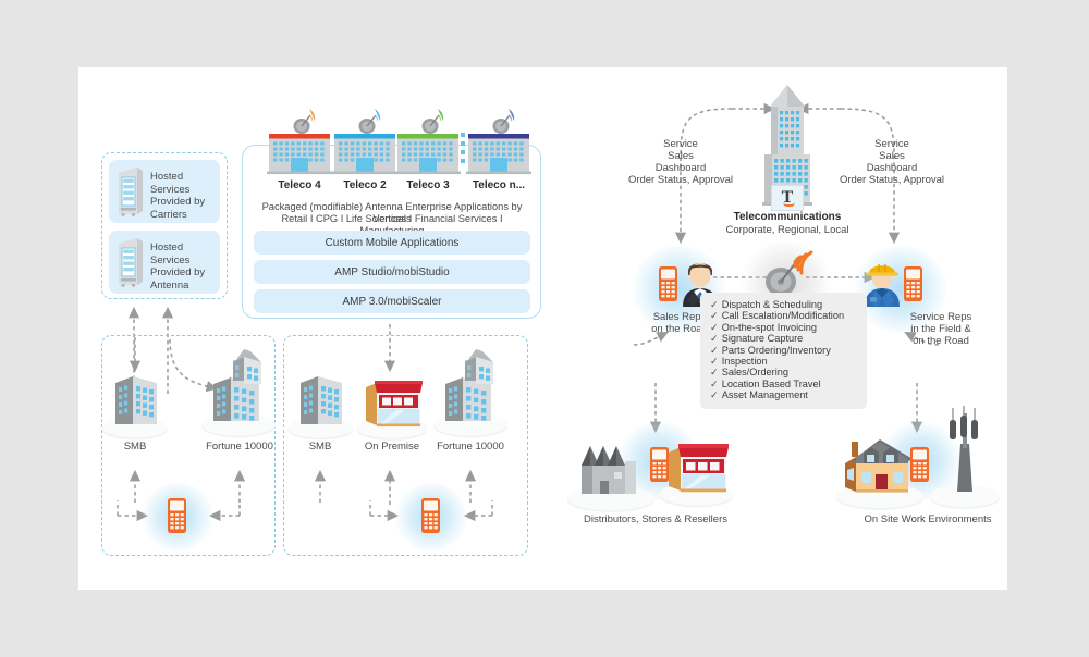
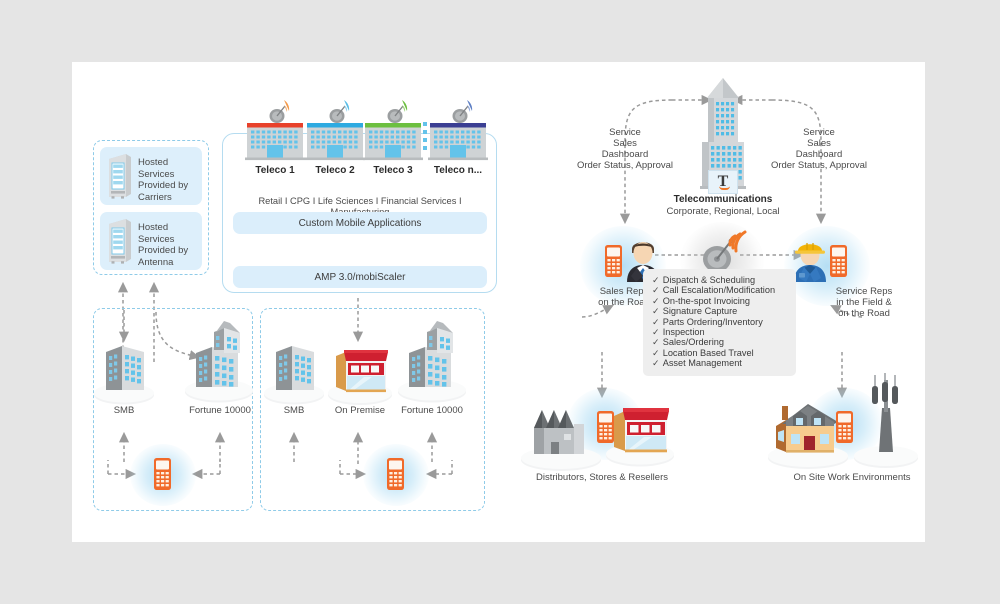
  Hosted Services
  Provided by
  Carriers
  Hosted Services
  Provided by
  Antenna
- Teleco 4
+ Teleco 1
  Teleco 2
  Teleco 3
  Teleco n...
- Packaged (modifiable) Antenna Enterprise Applications by Verticals
  Retail I CPG I Life Sciences I Financial Services I
  Custom Mobile Applications
- AMP Studio/mobiStudio
  AMP 3.0/mobiScaler
  SMB
  Fortune 10000
  SMB
  On Premise
  Fortune 10000
  T
  Telecommunications
  Corporate, Regional, Local
  Service
  Sales
  Dashboard
  Order Status, Approval
  Service
  Sales
  Dashboard
  Order Status, Approval
  Sales Rep
  on the Roa
  Service Reps
  in the Field &
  on the Road
  ✓ Dispatch & Scheduling
  ✓ Call Escalation/Modification
  ✓ On-the-spot Invoicing
  ✓ Signature Capture
  ✓ Parts Ordering/Inventory
  ✓ Inspection
  ✓ Sales/Ordering
  ✓ Location Based Travel
  ✓ Asset Management
  Distributors, Stores & Resellers
  On Site Work Environments
